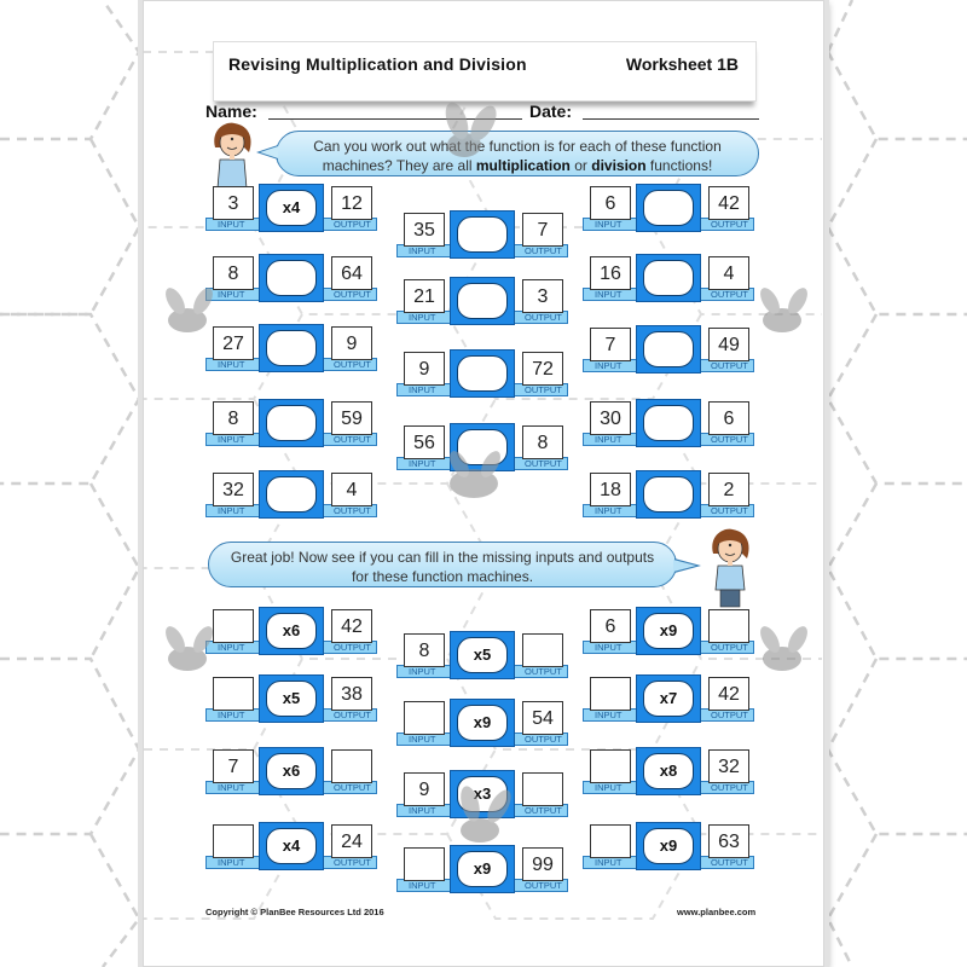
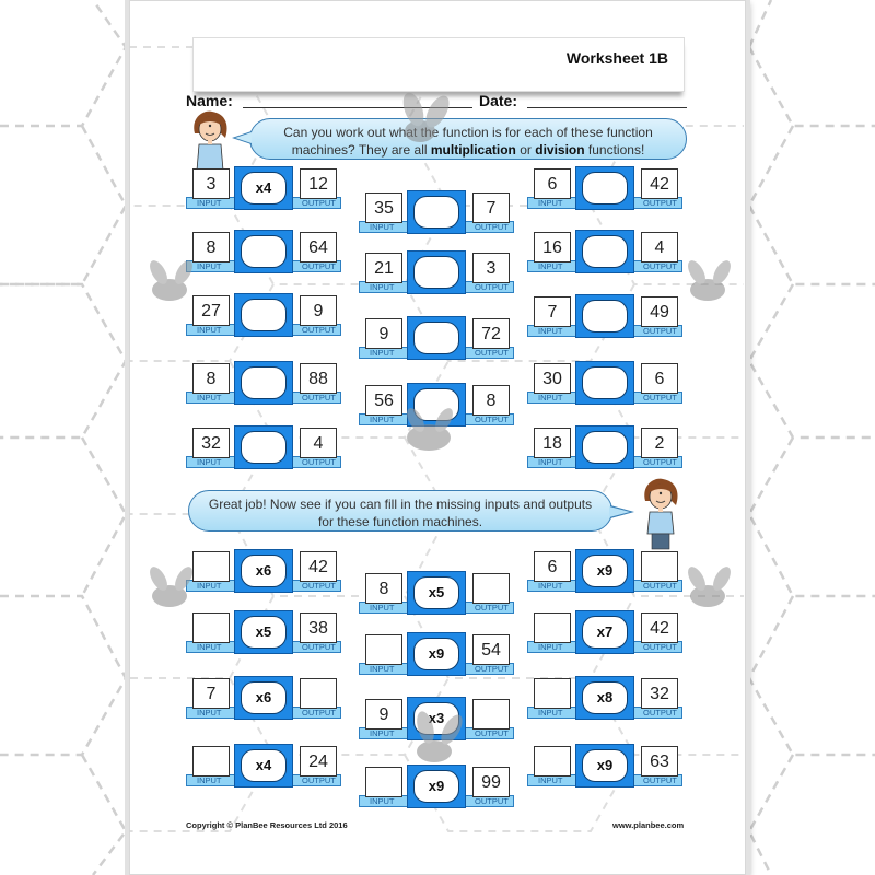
- Revising Multiplication and Division
  Worksheet 1B
  Name:
  Date:
  Can you work out what the function is for each of these function machines? They are all multiplication or division functions!
  3
  12
  INPUT
  OUTPUT
  x4
  8
  64
  INPUT
  OUTPUT
  27
  9
  INPUT
  OUTPUT
  8
- 59
+ 88
  INPUT
  OUTPUT
  32
  4
  INPUT
  OUTPUT
  35
  7
  INPUT
  OUTPUT
  21
  3
  INPUT
  OUTPUT
  9
  72
  INPUT
  OUTPUT
  56
  8
  INPUT
  OUTPUT
  6
  42
  INPUT
  OUTPUT
  16
  4
  INPUT
  OUTPUT
  7
  49
  INPUT
  OUTPUT
  30
  6
  INPUT
  OUTPUT
  18
  2
  INPUT
  OUTPUT
  Great job! Now see if you can fill in the missing inputs and outputs for these function machines.
  42
  INPUT
  OUTPUT
  x6
  38
  INPUT
  OUTPUT
  x5
  7
  INPUT
  OUTPUT
  x6
  24
  INPUT
  OUTPUT
  x4
  8
  INPUT
  OUTPUT
  x5
  54
  INPUT
  OUTPUT
  x9
  9
  INPUT
  OUTPUT
  x3
  99
  INPUT
  OUTPUT
  x9
  6
  INPUT
  OUTPUT
  x9
  42
  INPUT
  OUTPUT
  x7
  32
  INPUT
  OUTPUT
  x8
  63
  INPUT
  OUTPUT
  x9
  Copyright © PlanBee Resources Ltd 2016
  www.planbee.com
